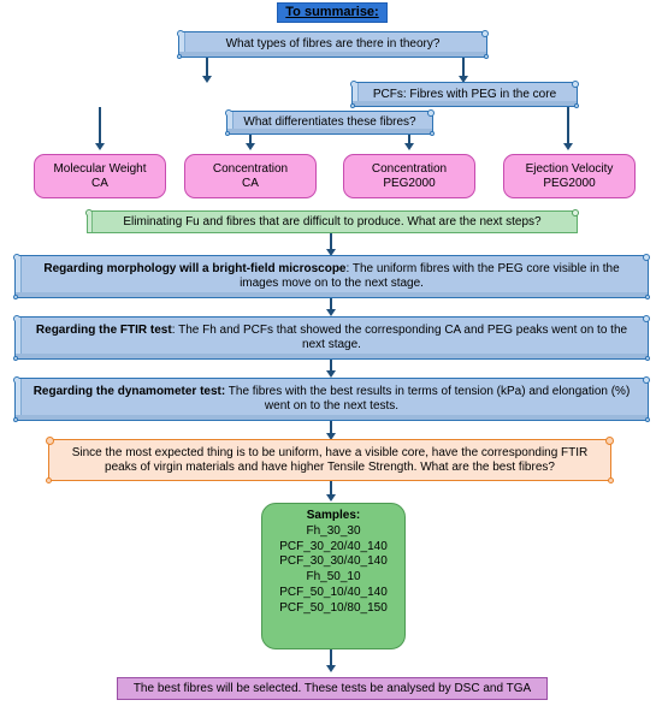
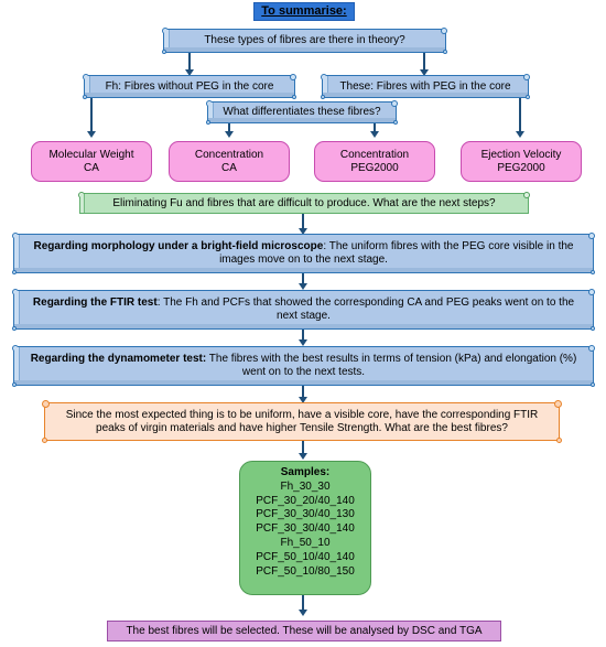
  To summarise:
- What types of fibres are there in theory?
+ These types of fibres are there in theory?
+ Fh: Fibres without PEG in the core
- PCFs: Fibres with PEG in the core
+ These: Fibres with PEG in the core
  What differentiates these fibres?
  Molecular Weight
  CA
  Concentration
  CA
  Concentration
  PEG2000
  Ejection Velocity
  PEG2000
  Eliminating Fu and fibres that are difficult to produce. What are the next steps?
- Regarding morphology will a bright-field microscope: The uniform fibres with the PEG core visible in the images move on to the next stage.
+ Regarding morphology under a bright-field microscope: The uniform fibres with the PEG core visible in the images move on to the next stage.
  Regarding the FTIR test: The Fh and PCFs that showed the corresponding CA and PEG peaks went on to the next stage.
  Regarding the dynamometer test: The fibres with the best results in terms of tension (kPa) and elongation (%) went on to the next tests.
  Since the most expected thing is to be uniform, have a visible core, have the corresponding FTIR peaks of virgin materials and have higher Tensile Strength. What are the best fibres?
  Samples:
  Fh_30_30
  PCF_30_20/40_140
+ PCF_30_30/40_130
  PCF_30_30/40_140
  Fh_50_10
  PCF_50_10/40_140
  PCF_50_10/80_150
- The best fibres will be selected. These tests be analysed by DSC and TGA
+ The best fibres will be selected. These will be analysed by DSC and TGA
